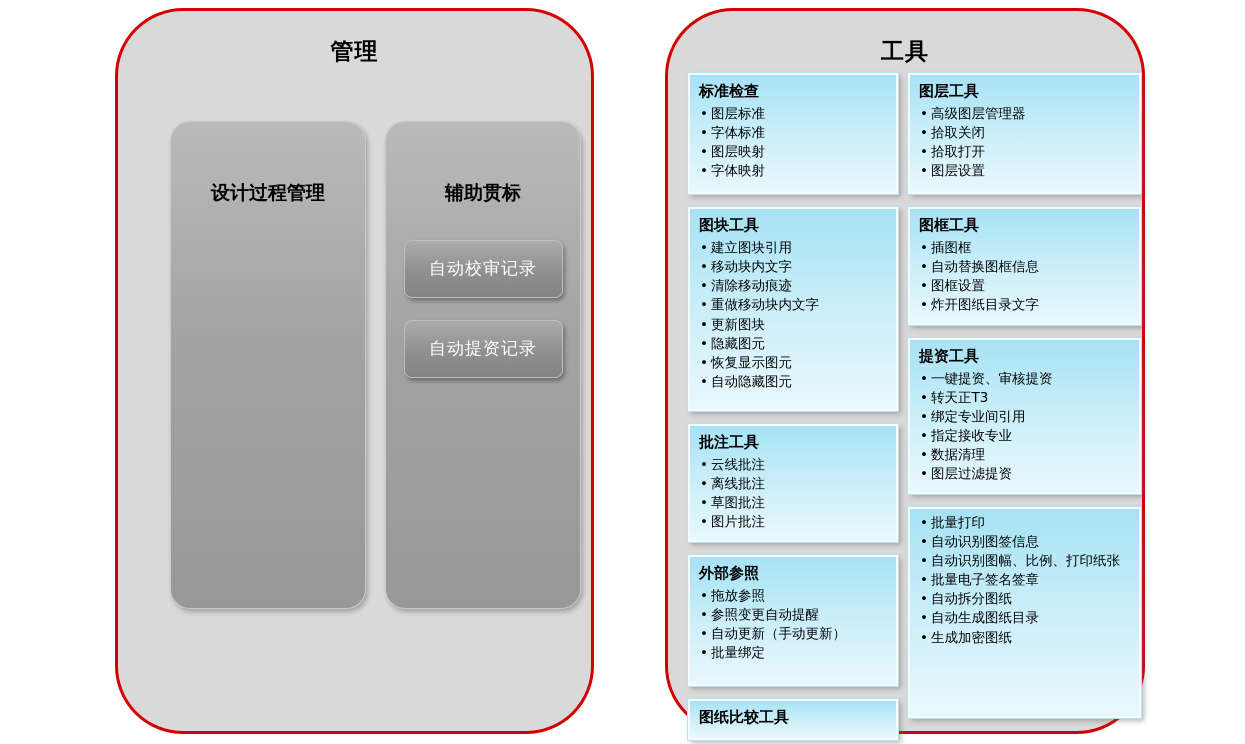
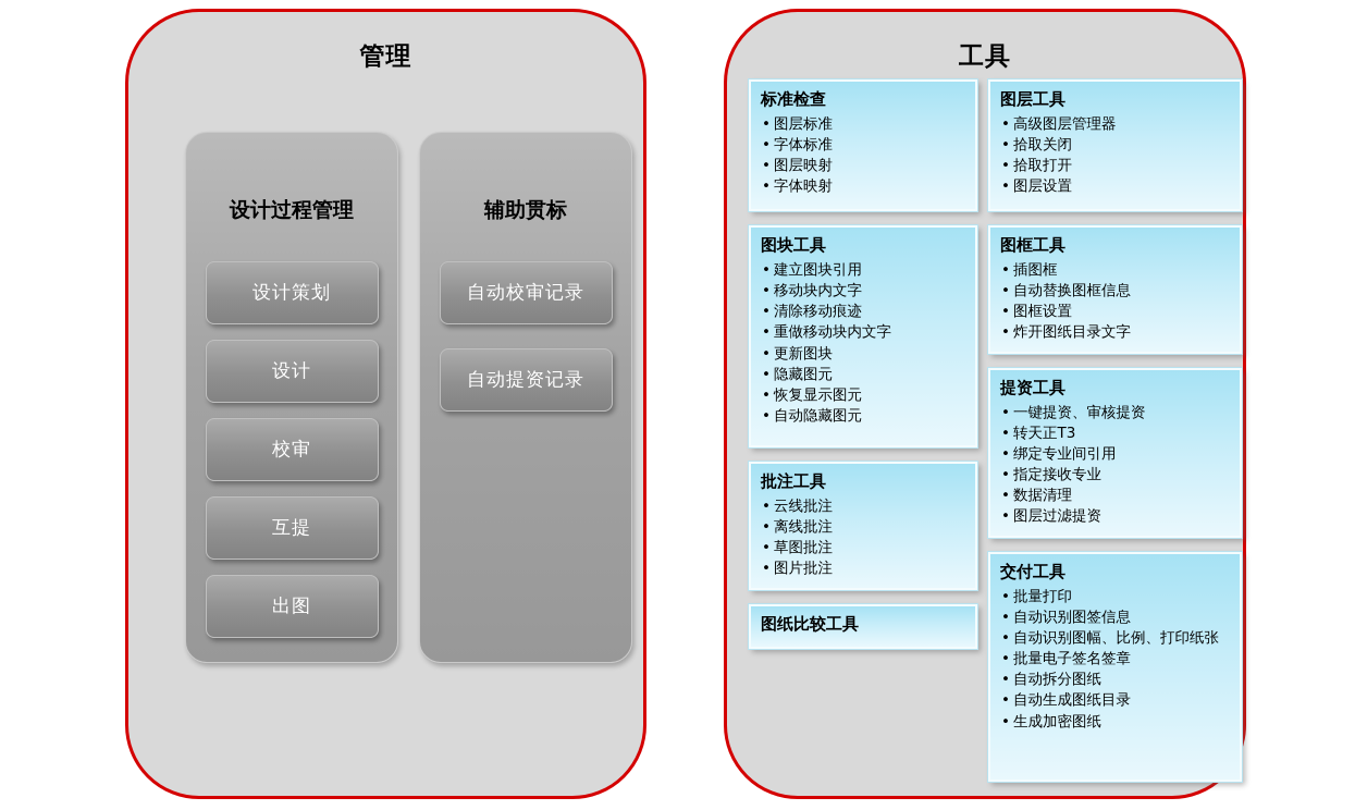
  管理
  设计过程管理
+ 设计策划
+ 设计
+ 校审
+ 互提
+ 出图
  辅助贯标
  自动校审记录
  自动提资记录
  工具
  标准检查
  图层标准
  字体标准
  图层映射
  字体映射
  图块工具
  建立图块引用
  移动块内文字
  清除移动痕迹
  重做移动块内文字
  更新图块
  隐藏图元
  恢复显示图元
  自动隐藏图元
  批注工具
  云线批注
  离线批注
  草图批注
  图片批注
- 外部参照
- 拖放参照
- 参照变更自动提醒
- 自动更新（手动更新）
- 批量绑定
  图纸比较工具
  图层工具
  高级图层管理器
  拾取关闭
  拾取打开
  图层设置
  图框工具
  插图框
  自动替换图框信息
  图框设置
  炸开图纸目录文字
  提资工具
  一键提资、审核提资
  转天正T3
  绑定专业间引用
  指定接收专业
  数据清理
  图层过滤提资
+ 交付工具
  批量打印
  自动识别图签信息
  自动识别图幅、比例、打印纸张
  批量电子签名签章
  自动拆分图纸
  自动生成图纸目录
  生成加密图纸
